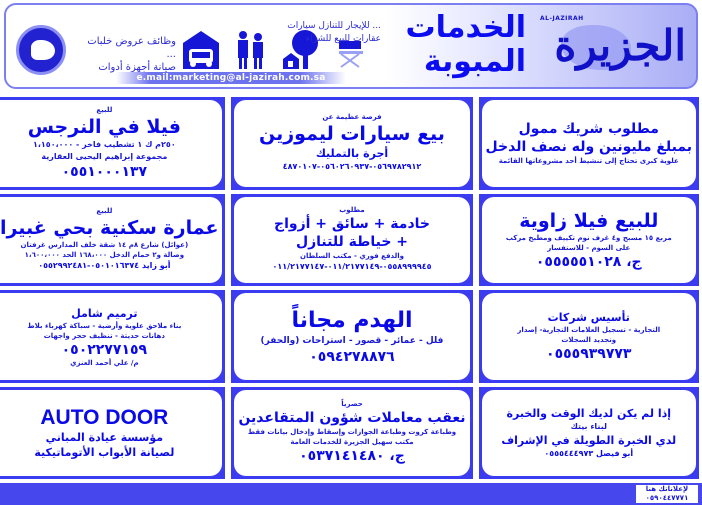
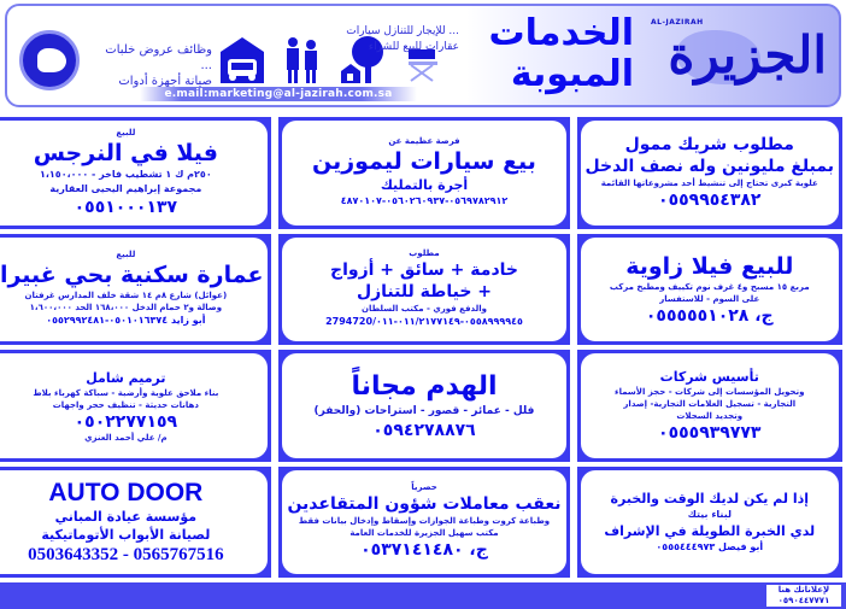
  وظائف عروض خلبات ...
  صيانة أجهزة أدوات
  ... للإيجار للتنازل سيارات
  عقارات للبيع للشر
  e.mail:marketing@al-jazirah.com.sa
  الخدمات
  المبوبة
  الجزيرة
  مطلوب شريك ممول
  بمبلغ مليونين وله نصف الدخل
  علوية كبرى تحتاج إلى تنشيط أحد مشروعاتها القائمة
+ ٠٥٥٩٩٥٤٣٨٢
  فرصة عظيمة عن
  بيع سيارات ليموزين
  أجرة بالتمليك
  ٠٥٦٩٧٨٢٩١٢-٠٥٦٠٢٦٠٩٣٧-٤٨٧٠١٠٧
  للبيع
  فيلا في النرجس
  ٢٥٠م ك ١ تشطيب فاخر - ١،١٥٠،٠٠٠
  مجموعة إبراهيم اليحيى العقارية
  ٠٥٥١٠٠٠١٣٧
  للبيع فيلا زاوية
  مربع ١٥ مسبح و٤ غرف نوم تكييف ومطبخ مركب
  على السوم - للاستفسار
  ج، ٠٥٥٥٥٥١٠٢٨
  مطلوب
  خادمة + سائق + أزواج
  + خياطة للتنازل
  والدفع فوري - مكتب السلطان
- ٠٥٥٨٩٩٩٩٤٥-٠١١/٢١٧٧١٤٩-٠١١/٢١٧٧١٤٧
+ ٠٥٥٨٩٩٩٩٤٥-٠١١/٢١٧٧١٤٩-٠١١/2794720
  للبيع
  عمارة سكنية بحي غبيرا
  (عوائل) شارع ٨م ١٤ شقة خلف المدارس غرفتان
  وصالة و٢ حمام الدخل ١٦٨،٠٠٠ الحد ١،٦٠٠،٠٠٠
  أبو زايد ٠٥٠١٠١٦٣٧٤-٠٥٥٢٩٩٢٤٨١
  تأسيس شركات
+ وتحويل المؤسسات إلى شركات - حجز الأسماء
  التجارية - تسجيل العلامات التجارية- إصدار
  وتجديد السجلات
  ٠٥٥٥٩٣٩٧٧٣
  الهدم مجاناً
  فلل - عمائر - قصور - استراحات (والحفر)
  ٠٥٩٤٢٧٨٨٧٦
  ترميم شامل
  بناء ملاحق علوية وأرضية - سباكة كهرباء بلاط
  دهانات حديثة - تنظيف حجر واجهات
  ٠٥٠٢٢٧٧١٥٩
  م/ علي أحمد العنزي
  إذا لم يكن لديك الوقت والخبرة
  لبناء بيتك
  لدي الخبرة الطويلة في الإشراف
  أبو فيصل ٠٥٥٥٤٤٤٩٧٣
  حصرياً
  نعقب معاملات شؤون المتقاعدين
  وطباعة كروت وطباعة الجوازات وإسقاط وإدخال بيانات فقط
  مكتب سهيل الجزيرة للخدمات العامة
  ج، ٠٥٣٧١٤١٤٨٠
  AUTO DOOR
  مؤسسة عيادة المباني
  لصيانة الأبواب الأتوماتيكية
+ 0503643352 - 0565767516
  لإعلاناتك هنا
  ٠٥٩٠٤٤٧٧٧١
